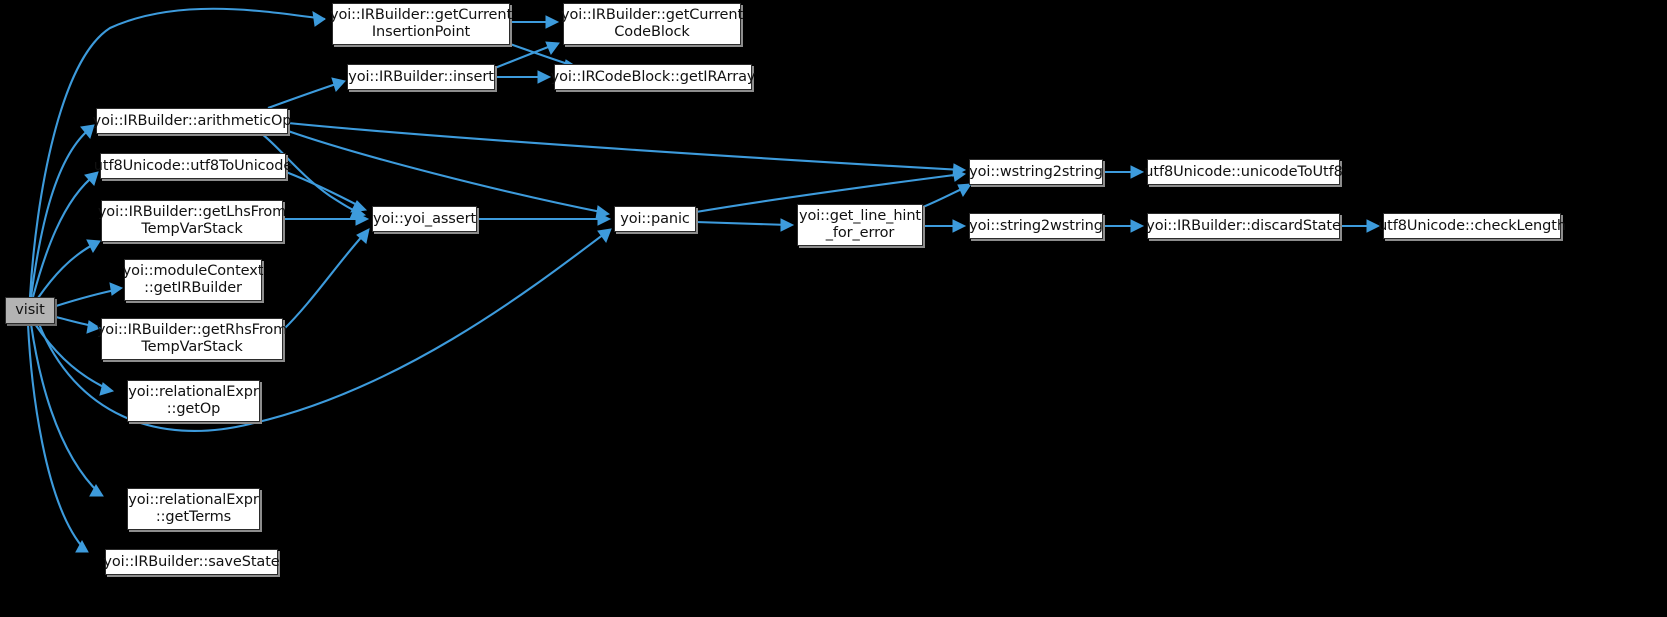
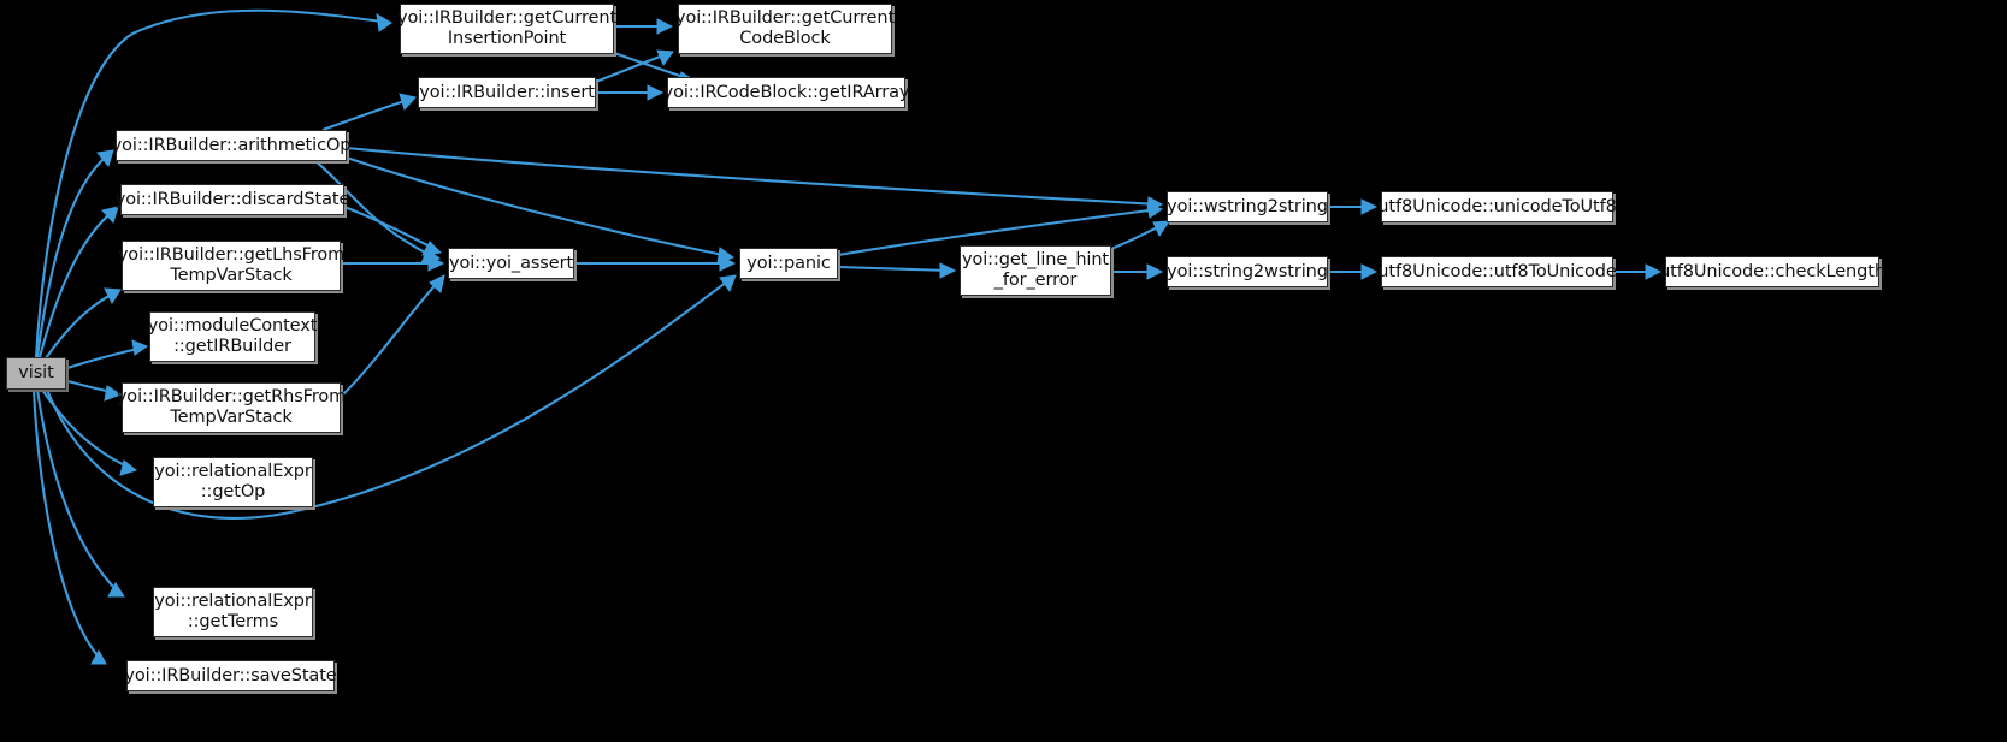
  visit
  yoi::IRBuilder::getCurrent
  InsertionPoint
  yoi::IRBuilder::getCurrent
  CodeBlock
  yoi::IRBuilder::insert
  yoi::IRCodeBlock::getIRArray
  yoi::IRBuilder::arithmeticOp
- utf8Unicode::utf8ToUnicode
+ yoi::IRBuilder::discardState
  yoi::IRBuilder::getLhsFrom
  TempVarStack
  yoi::moduleContext
  ::getIRBuilder
  yoi::IRBuilder::getRhsFrom
  TempVarStack
  yoi::relationalExpr
  ::getOp
  yoi::relationalExpr
  ::getTerms
  yoi::IRBuilder::saveState
  yoi::yoi_assert
  yoi::panic
  yoi::get_line_hint
  _for_error
  yoi::wstring2string
  yoi::string2wstring
  utf8Unicode::unicodeToUtf8
- yoi::IRBuilder::discardState
+ utf8Unicode::utf8ToUnicode
  utf8Unicode::checkLength
